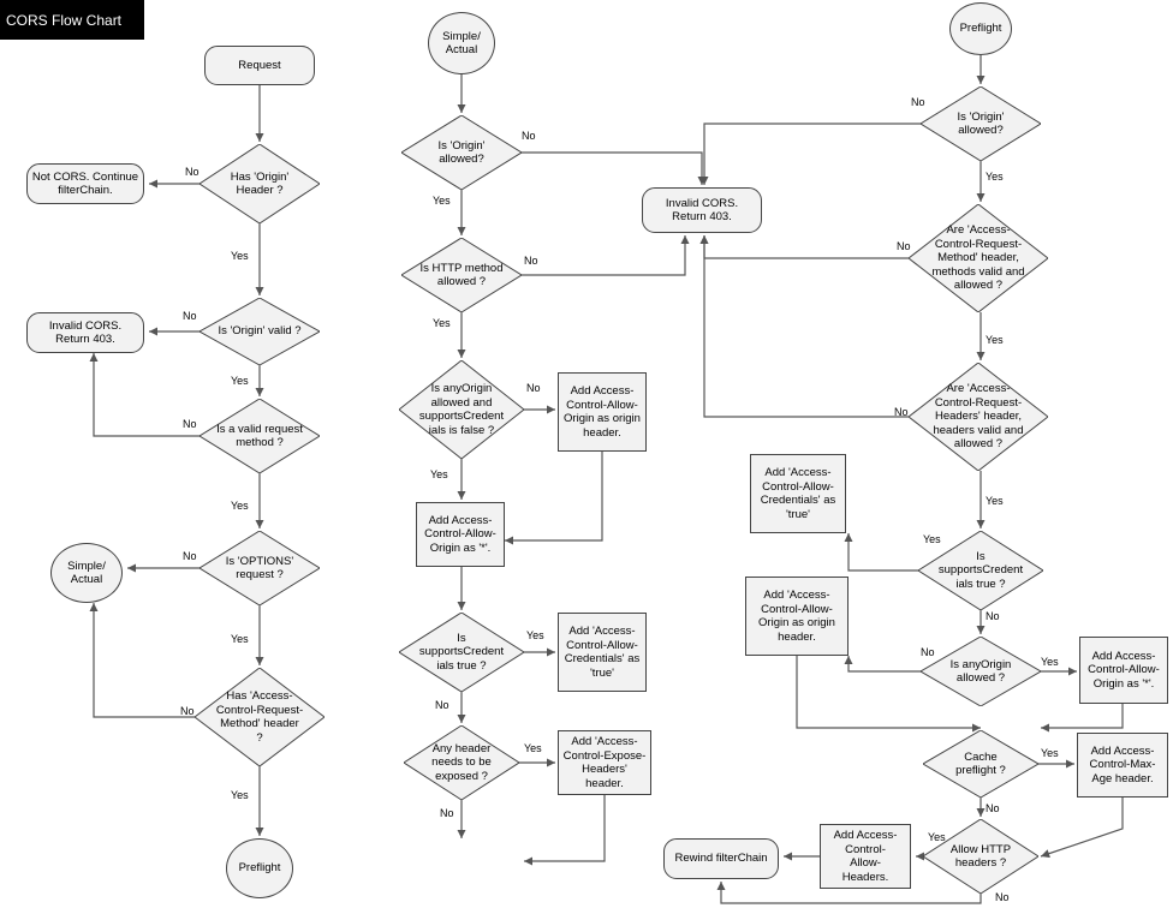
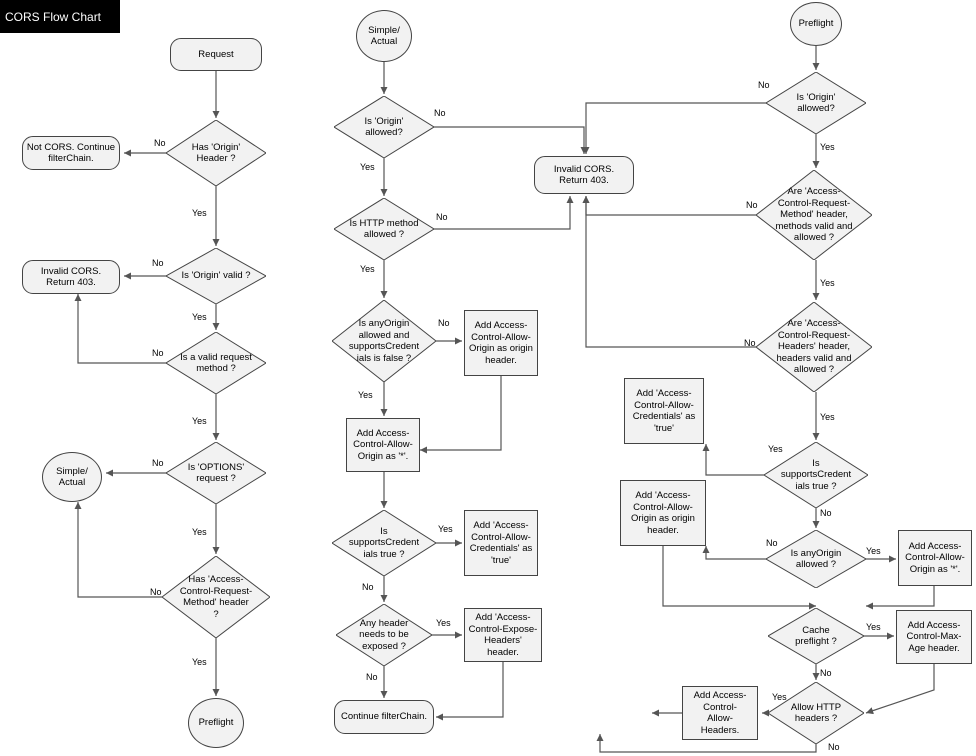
  CORS Flow Chart
  Request
  Has 'Origin'
  Header ?
  Not CORS. Continue
  filterChain.
  Is 'Origin' valid ?
  Invalid CORS.
  Return 403.
  Is a valid request
  method ?
  Is 'OPTIONS'
  request ?
  Simple/
  Actual
  Has 'Access-
  Control-Request-
  Method' header
  ?
  Preflight
  Simple/
  Actual
  Is 'Origin'
  allowed?
  Invalid CORS.
  Return 403.
  Is HTTP method
  allowed ?
  Is anyOrigin
  allowed and
  supportsCredent
  ials is false ?
  Add Access-
  Control-Allow-
  Origin as origin
  header.
  Add Access-
  Control-Allow-
  Origin as '*'.
  Is
  supportsCredent
  ials true ?
  Add 'Access-
  Control-Allow-
  Credentials' as
  'true'
  Any header
  needs to be
  exposed ?
  Add 'Access-
  Control-Expose-
  Headers' header.
+ Continue filterChain.
  Preflight
  Is 'Origin'
  allowed?
  Are 'Access-
  Control-Request-
  Method' header,
  methods valid and
  allowed ?
  Are 'Access-
  Control-Request-
  Headers' header,
  headers valid and
  allowed ?
  Is
  supportsCredent
  ials true ?
  Add 'Access-
  Control-Allow-
  Credentials' as
  'true'
  Add 'Access-
  Control-Allow-
  Origin as origin
  header.
  Is anyOrigin
  allowed ?
  Add Access-
  Control-Allow-
  Origin as '*'.
  Cache
  preflight ?
  Add Access-
  Control-Max-
  Age header.
  Allow HTTP
  headers ?
  Add Access-
  Control-
  Allow-
  Headers.
- Rewind filterChain
  No
  Yes
  No
  Yes
  No
  Yes
  No
  Yes
  No
  Yes
  No
  Yes
  No
  Yes
  No
  Yes
  Yes
  No
  Yes
  No
  No
  Yes
  No
  Yes
  No
  Yes
  Yes
  No
  No
  Yes
  Yes
  No
  Yes
  No
